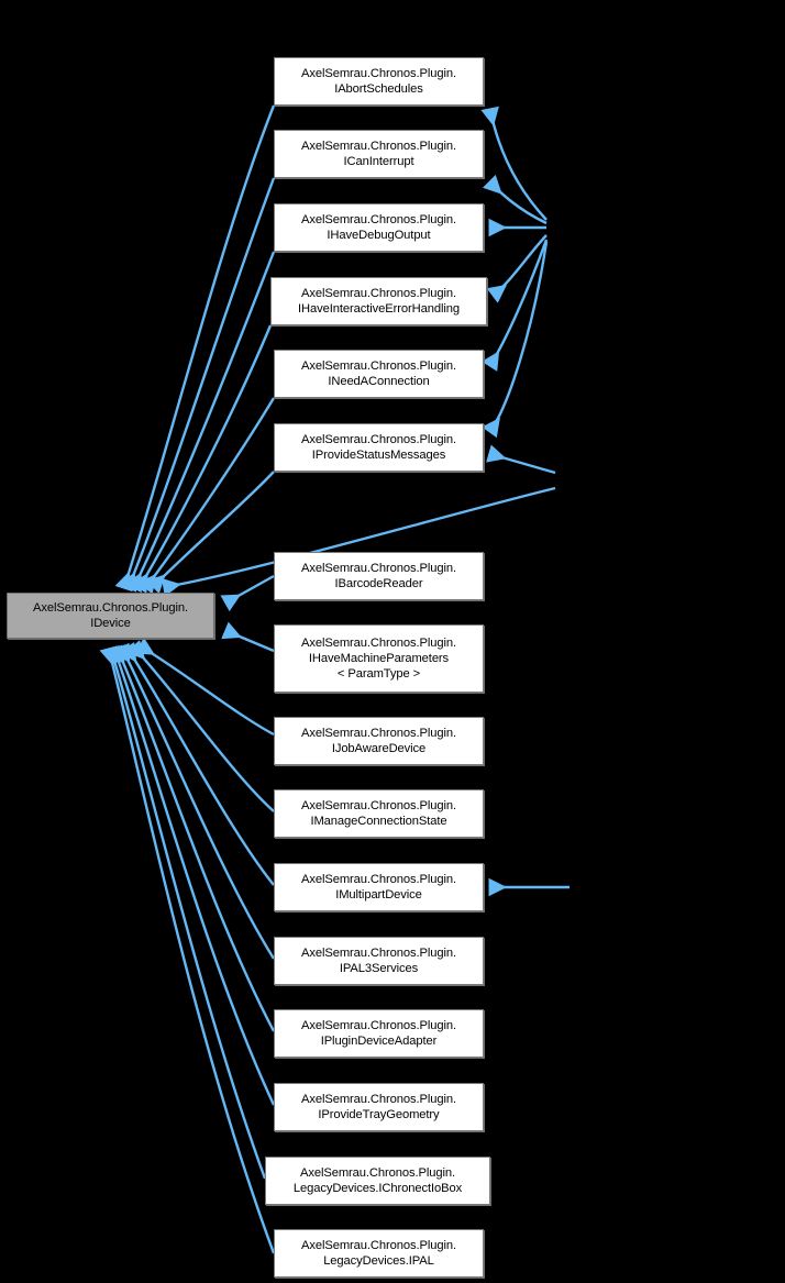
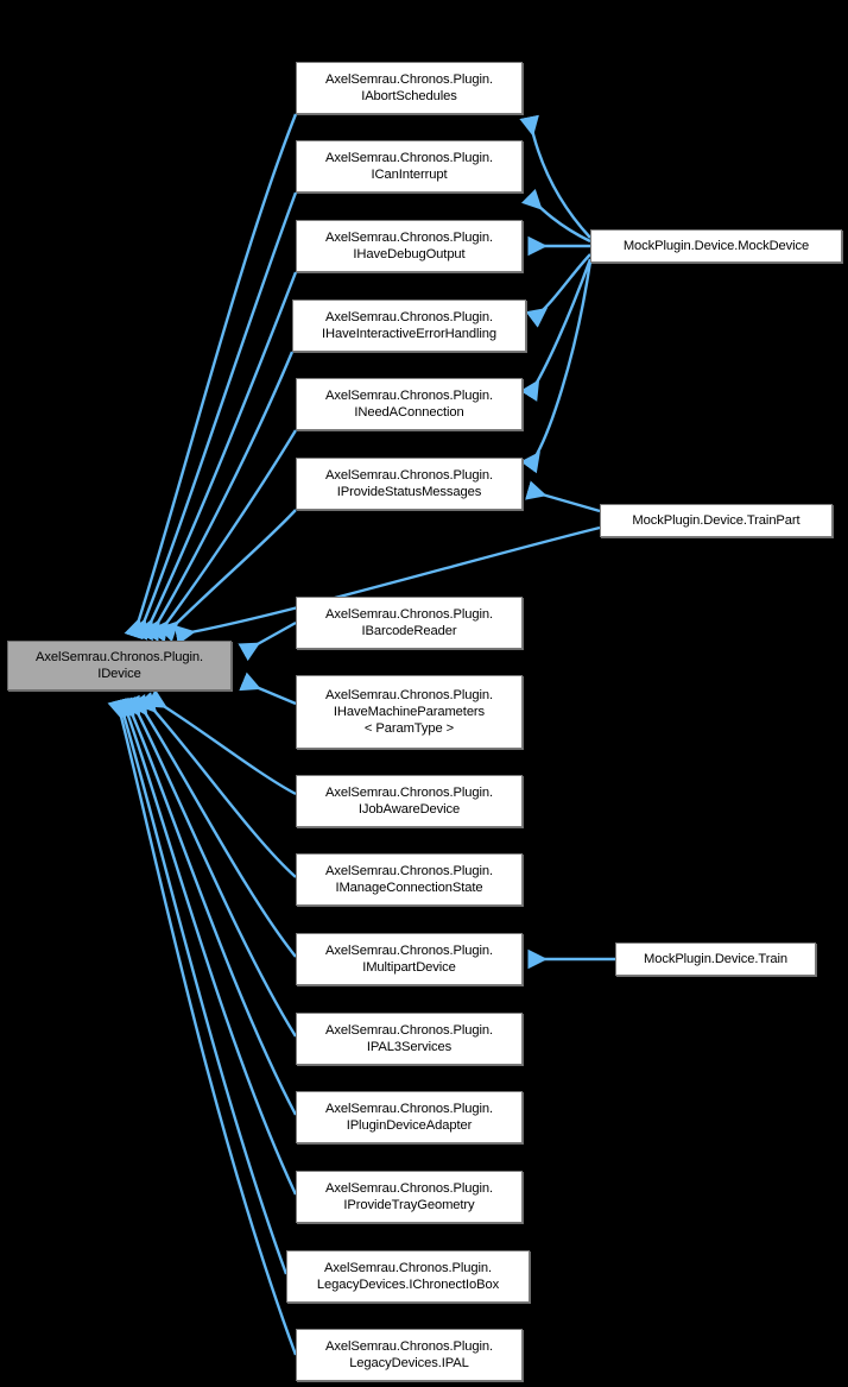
  AxelSemrau.Chronos.Plugin.
  IDevice
  AxelSemrau.Chronos.Plugin.
  IAbortSchedules
  AxelSemrau.Chronos.Plugin.
  ICanInterrupt
  AxelSemrau.Chronos.Plugin.
  IHaveDebugOutput
  AxelSemrau.Chronos.Plugin.
  IHaveInteractiveErrorHandling
  AxelSemrau.Chronos.Plugin.
  INeedAConnection
  AxelSemrau.Chronos.Plugin.
  IProvideStatusMessages
  AxelSemrau.Chronos.Plugin.
  IBarcodeReader
  AxelSemrau.Chronos.Plugin.
  IHaveMachineParameters
  < ParamType >
  AxelSemrau.Chronos.Plugin.
  IJobAwareDevice
  AxelSemrau.Chronos.Plugin.
  IManageConnectionState
  AxelSemrau.Chronos.Plugin.
  IMultipartDevice
  AxelSemrau.Chronos.Plugin.
  IPAL3Services
  AxelSemrau.Chronos.Plugin.
  IPluginDeviceAdapter
  AxelSemrau.Chronos.Plugin.
  IProvideTrayGeometry
  AxelSemrau.Chronos.Plugin.
  LegacyDevices.IChronectIoBox
  AxelSemrau.Chronos.Plugin.
  LegacyDevices.IPAL
+ MockPlugin.Device.MockDevice
+ MockPlugin.Device.TrainPart
+ MockPlugin.Device.Train
